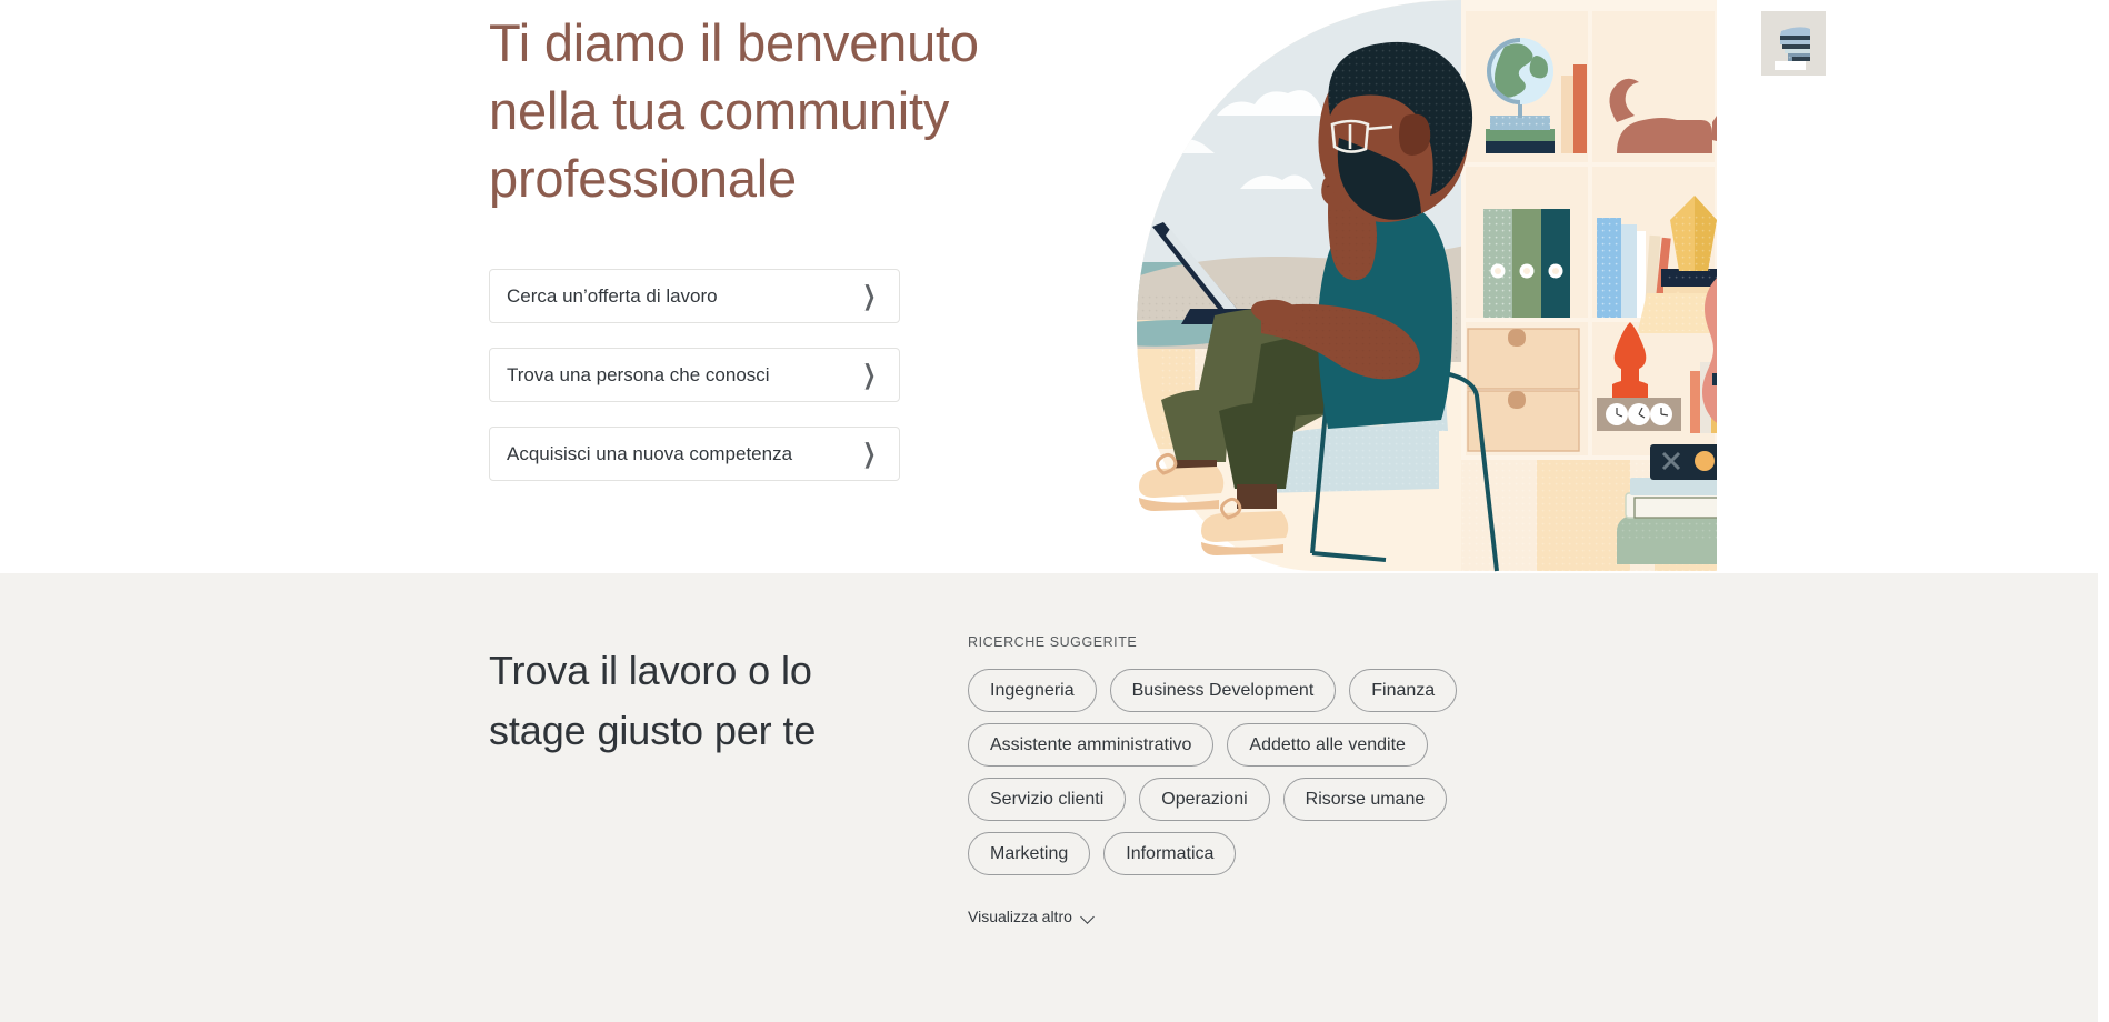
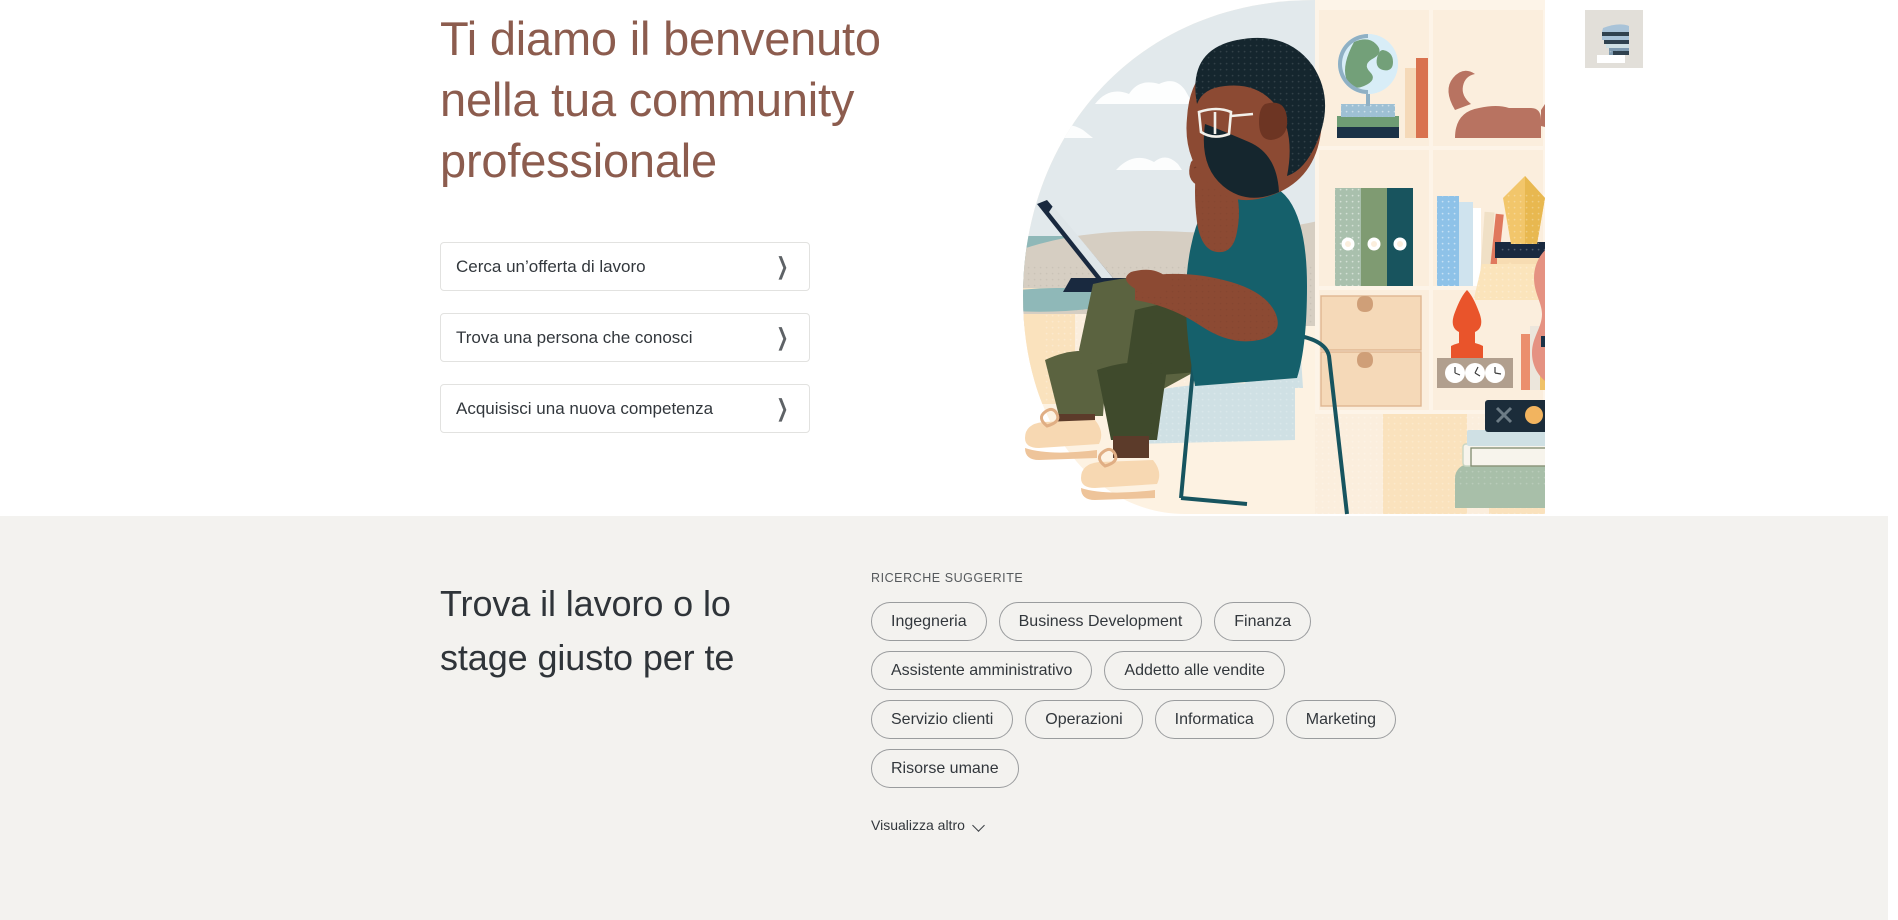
  Ti diamo il benvenuto nella tua community professionale
  Cerca un’offerta di lavoro
  ❯
  Trova una persona che conosci
  ❯
  Acquisisci una nuova competenza
  ❯
  Trova il lavoro o lo stage giusto per te
  RICERCHE SUGGERITE
  Ingegneria
  Business Development
  Finanza
  Assistente amministrativo
  Addetto alle vendite
  Servizio clienti
  Operazioni
- Risorse umane
+ Informatica
  Marketing
- Informatica
+ Risorse umane
  Visualizza altro
